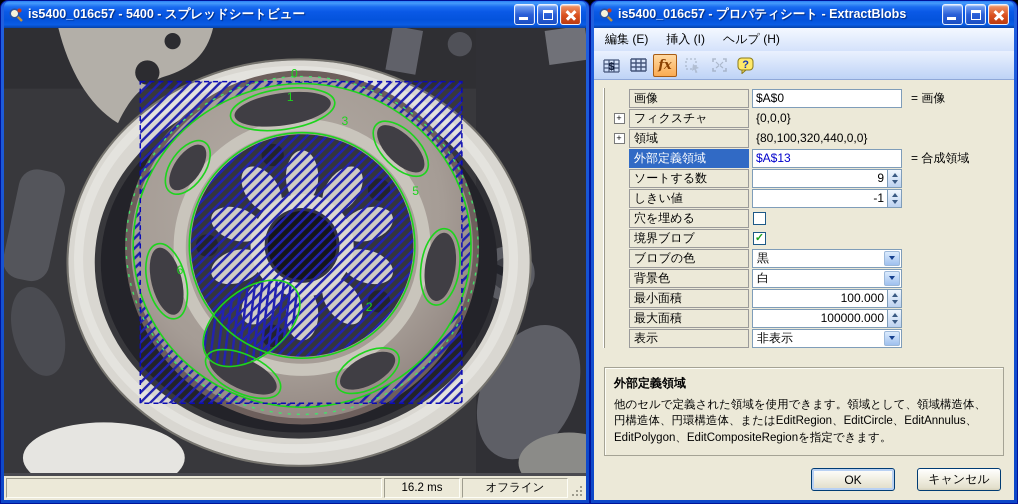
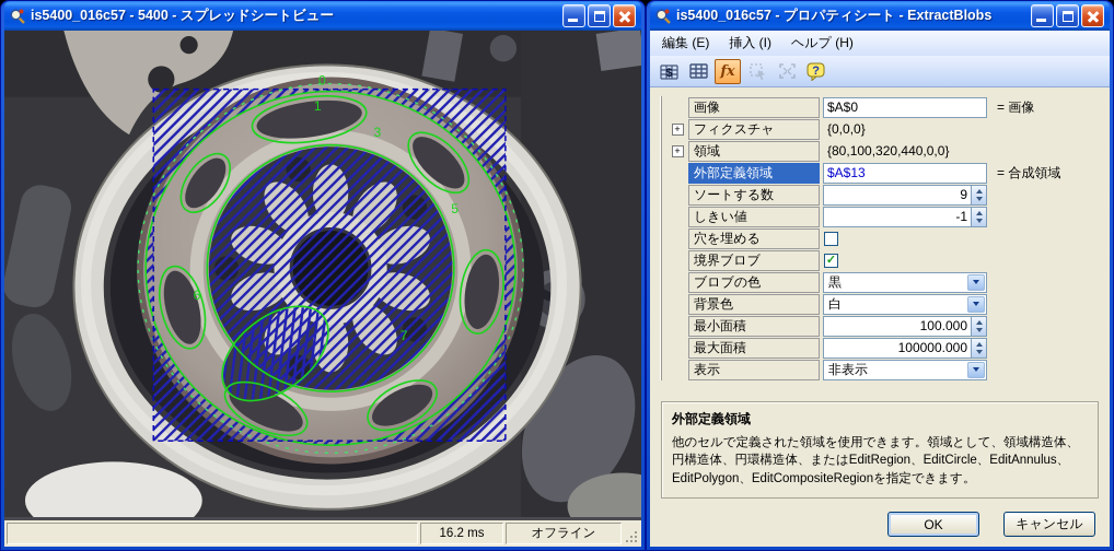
  is5400_016c57 - 5400 - スプレッドシートビュー
  0
  1
  3
  5
  6
- 2
+ 7
  16.2 ms
  オフライン
  is5400_016c57 - プロパティシート - ExtractBlobs
  編集 (E)
  挿入 (I)
  ヘルプ (H)
  $
  fx
  ?
  画像
  $A$0
  = 画像
  +
  フィクスチャ
  {0,0,0}
  +
  領域
  {80,100,320,440,0,0}
  外部定義領域
  $A$13
  = 合成領域
  ソートする数
  9
  しきい値
  -1
  穴を埋める
  境界ブロブ
  ✓
  ブロブの色
  黒
  背景色
  白
  最小面積
  100.000
  最大面積
  100000.000
  表示
  非表示
  外部定義領域
  他のセルで定義された領域を使用できます。領域として、領域構造体、円構造体、円環構造体、またはEditRegion、EditCircle、EditAnnulus、EditPolygon、EditCompositeRegionを指定できます。
  OK
  キャンセル
